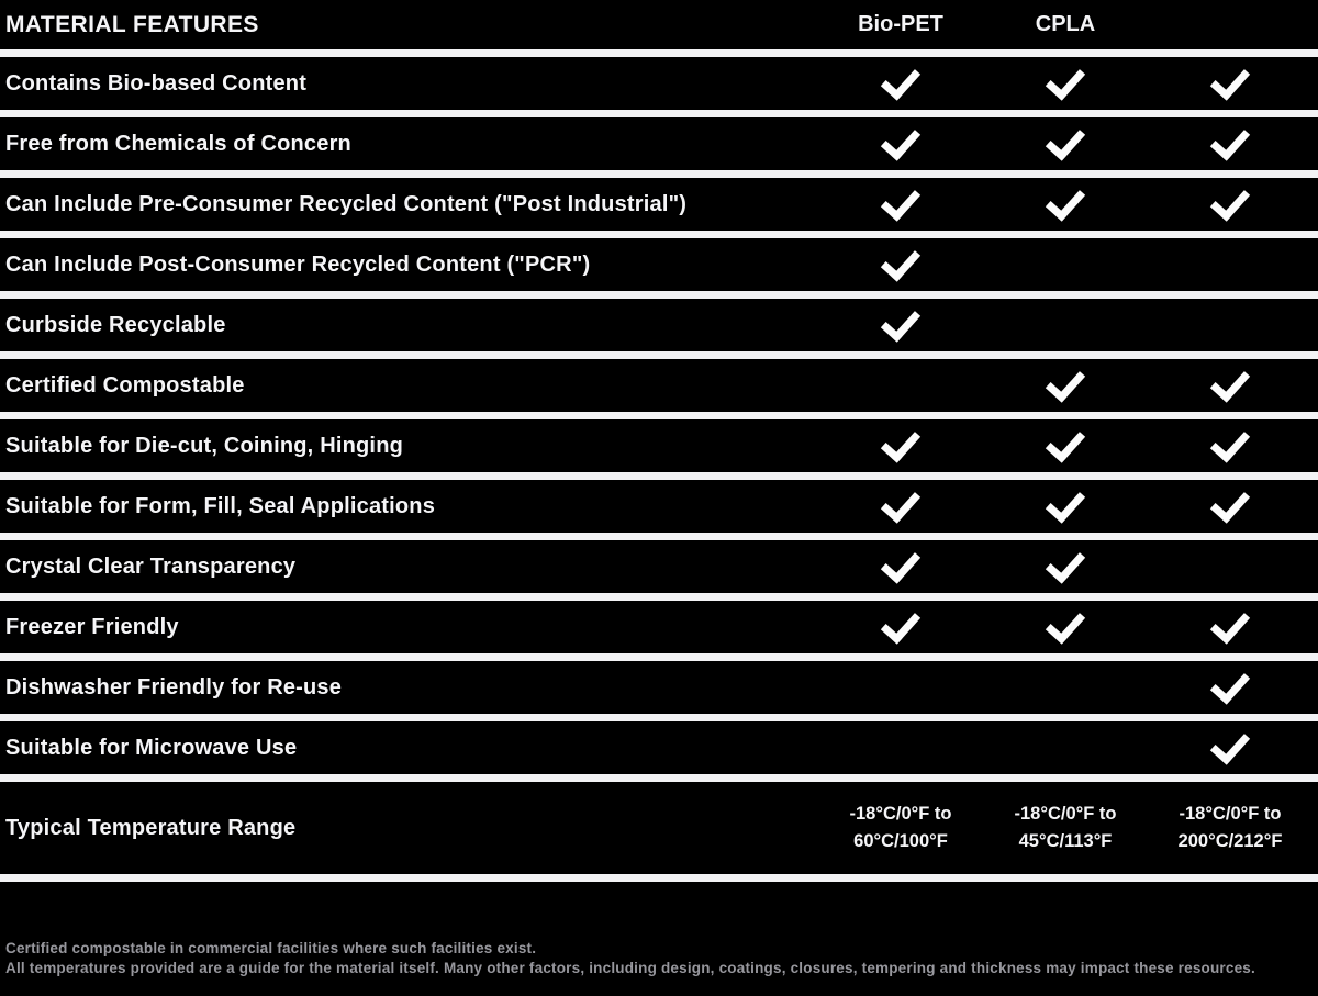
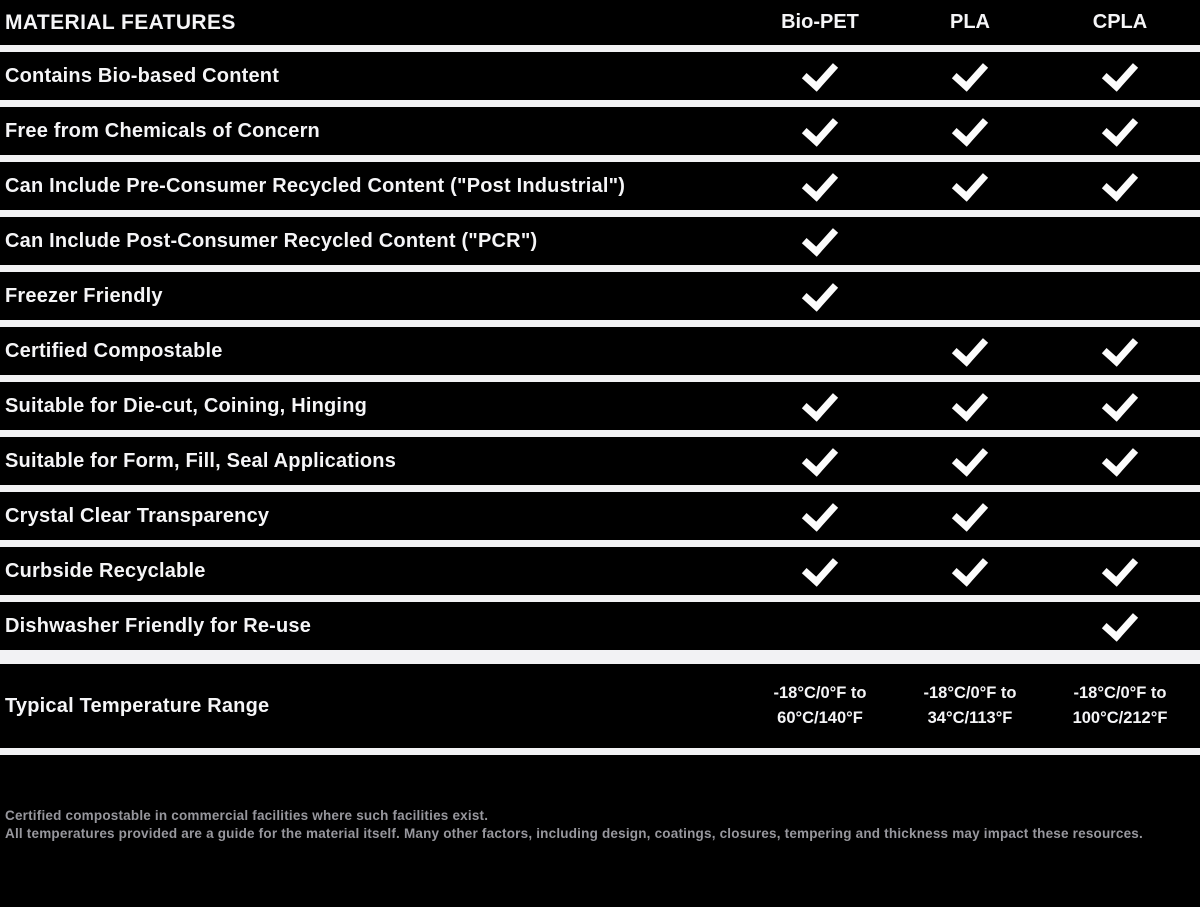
  MATERIAL FEATURES
  Bio-PET
+ PLA
  CPLA
  Contains Bio-based Content
  Free from Chemicals of Concern
  Can Include Pre-Consumer Recycled Content ("Post Industrial")
  Can Include Post-Consumer Recycled Content ("PCR")
- Curbside Recyclable
+ Freezer Friendly
  Certified Compostable
  Suitable for Die-cut, Coining, Hinging
  Suitable for Form, Fill, Seal Applications
  Crystal Clear Transparency
- Freezer Friendly
+ Curbside Recyclable
  Dishwasher Friendly for Re-use
- Suitable for Microwave Use
  Typical Temperature Range
  -18°C/0°F to
- 60°C/100°F
+ 60°C/140°F
  -18°C/0°F to
- 45°C/113°F
+ 34°C/113°F
  -18°C/0°F to
- 200°C/212°F
+ 100°C/212°F
  Certified compostable in commercial facilities where such facilities exist.
  All temperatures provided are a guide for the material itself. Many other factors, including design, coatings, closures, tempering and thickness may impact these resources.
